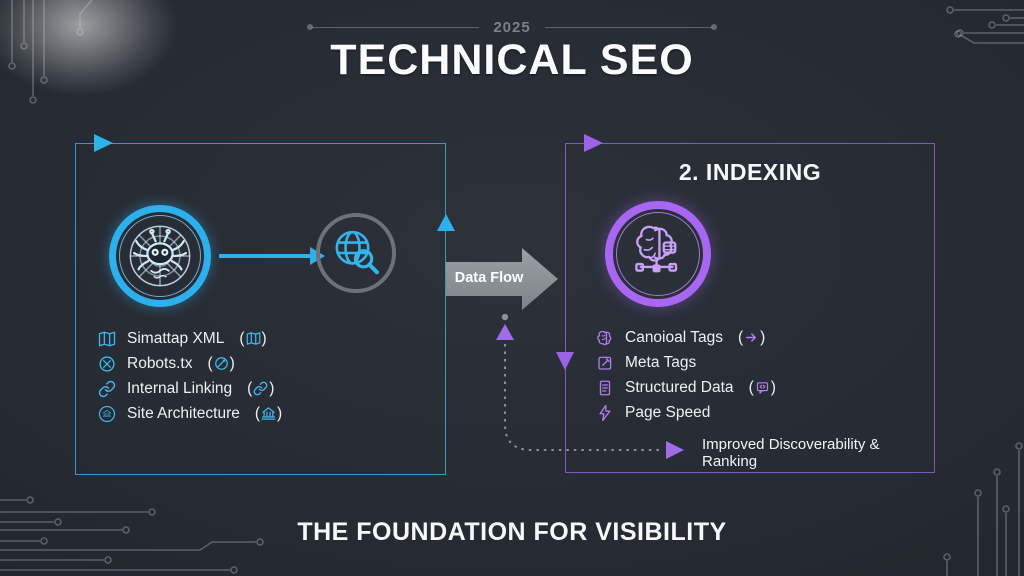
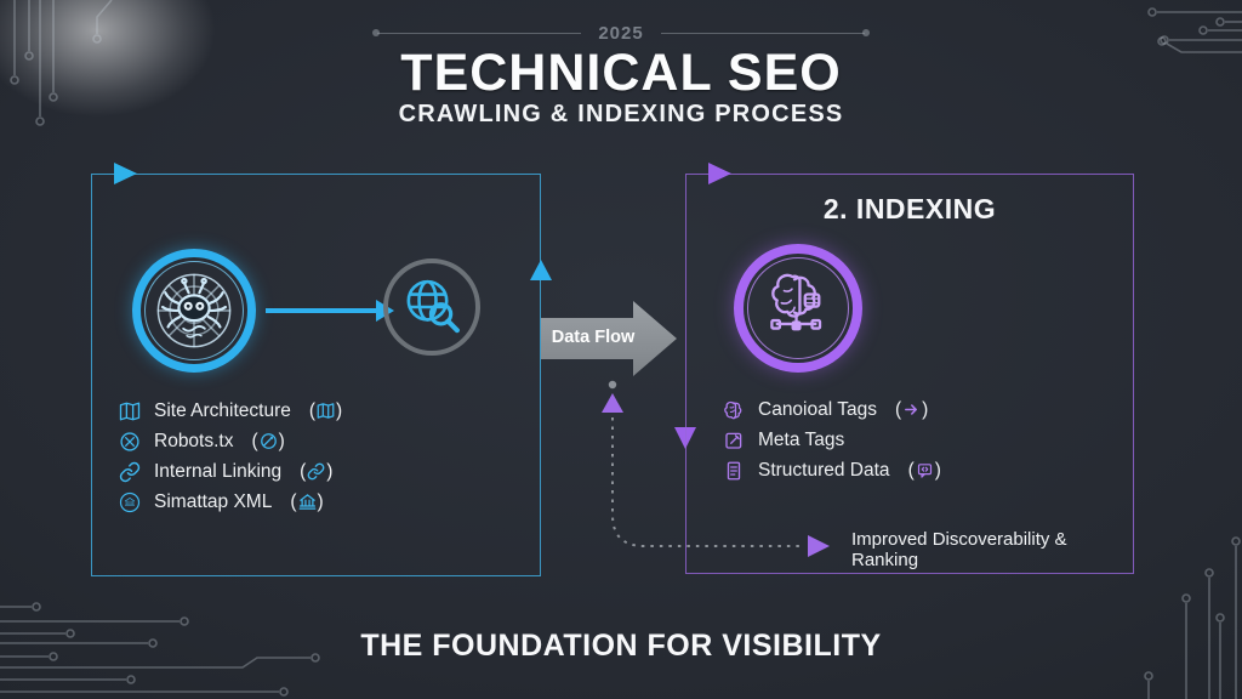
  2025
  TECHNICAL SEO
+ CRAWLING & INDEXING PROCESS
- Simattap XML
+ Site Architecture
  Robots.tx
  Internal Linking
- Site Architecture
+ Simattap XML
  Data Flow
  2. INDEXING
  Canoioal Tags
  Meta Tags
  Structured Data
- Page Speed
  Improved Discoverability & Ranking
  THE FOUNDATION FOR VISIBILITY
